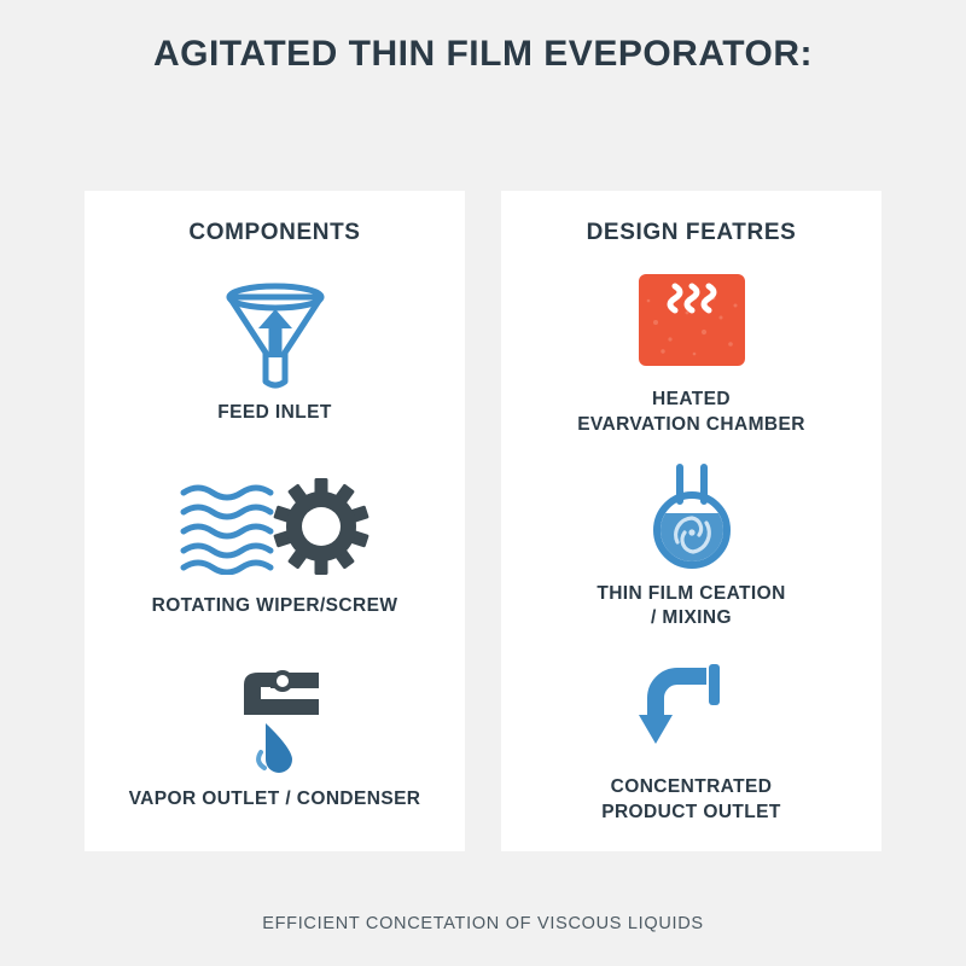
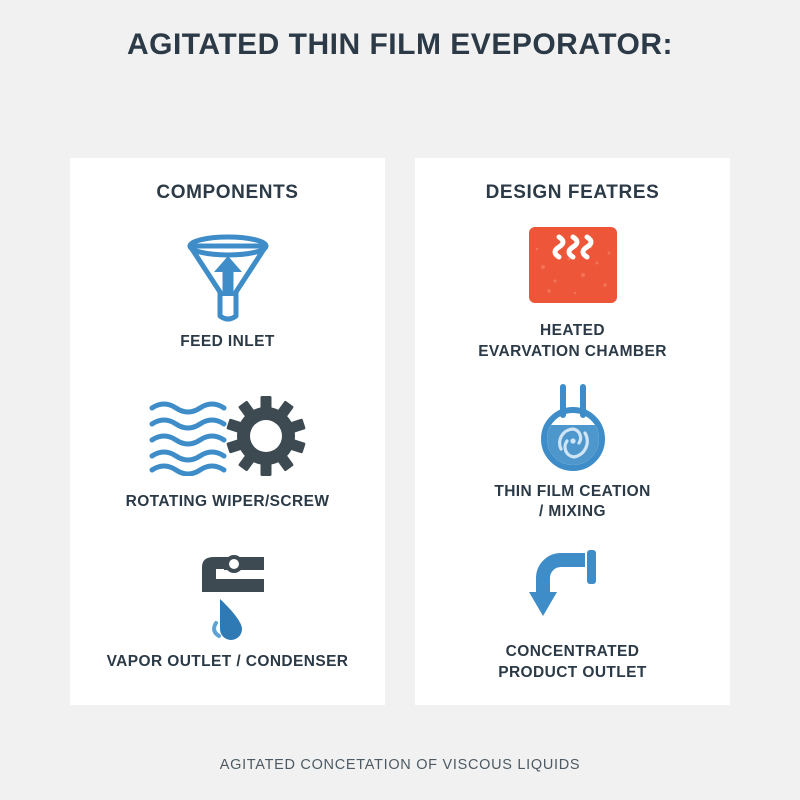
  AGITATED THIN FILM EVEPORATOR:
  COMPONENTS
  FEED INLET
  ROTATING WIPER/SCREW
  VAPOR OUTLET / CONDENSER
  DESIGN FEATRES
  HEATED
  EVARVATION CHAMBER
  THIN FILM CEATION
  / MIXING
  CONCENTRATED
  PRODUCT OUTLET
- EFFICIENT CONCETATION OF VISCOUS LIQUIDS
+ AGITATED CONCETATION OF VISCOUS LIQUIDS
